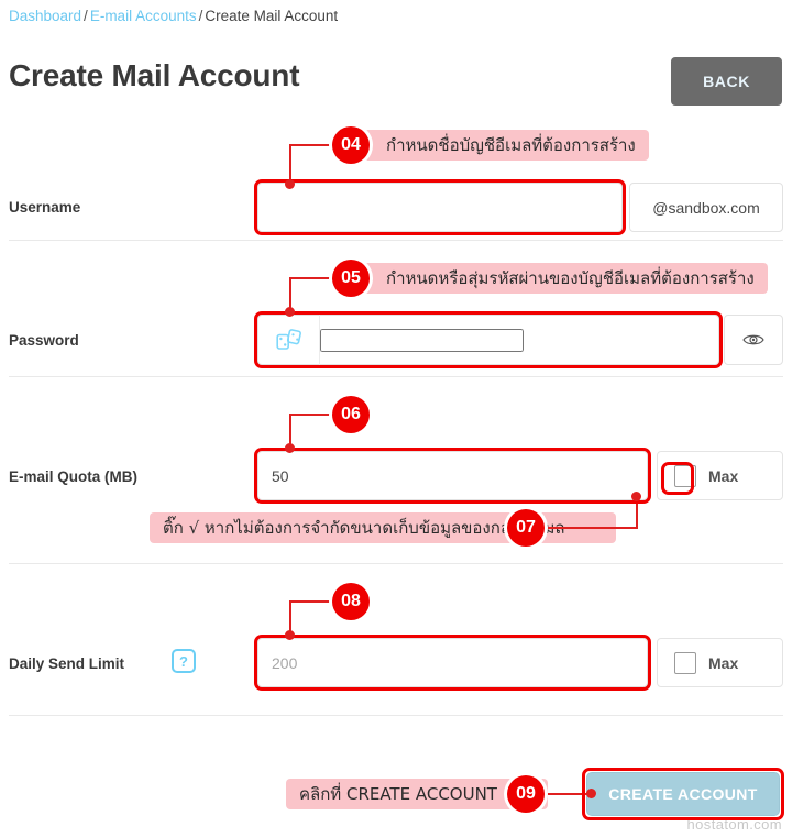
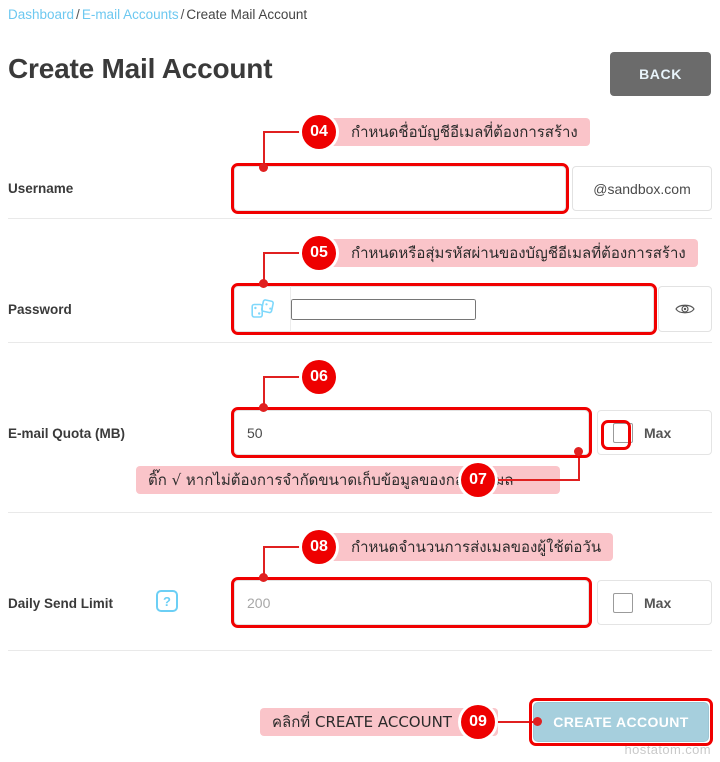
  Dashboard / E-mail Accounts / Create Mail Account
  Create Mail Account
  BACK
  Username
  @sandbox.com
  Password
  E-mail Quota (MB)
  50
  Max
  Daily Send Limit
  ?
  200
  Max
  CREATE ACCOUNT
  hostatom.com
  กำหนดชื่อบัญชีอีเมลที่ต้องการสร้าง
  04
  กำหนดหรือสุ่มรหัสผ่านของบัญชีอีเมลที่ต้องการสร้าง
  05
  06
  ติ๊ก √ หากไม่ต้องการจำกัดขนาดเก็บข้อมูลของกล่
  07
+ กำหนดจำนวนการส่งเมลของผู้ใช้ต่อวัน
  08
  คลิกที่ CREATE ACCOUNT
  09
